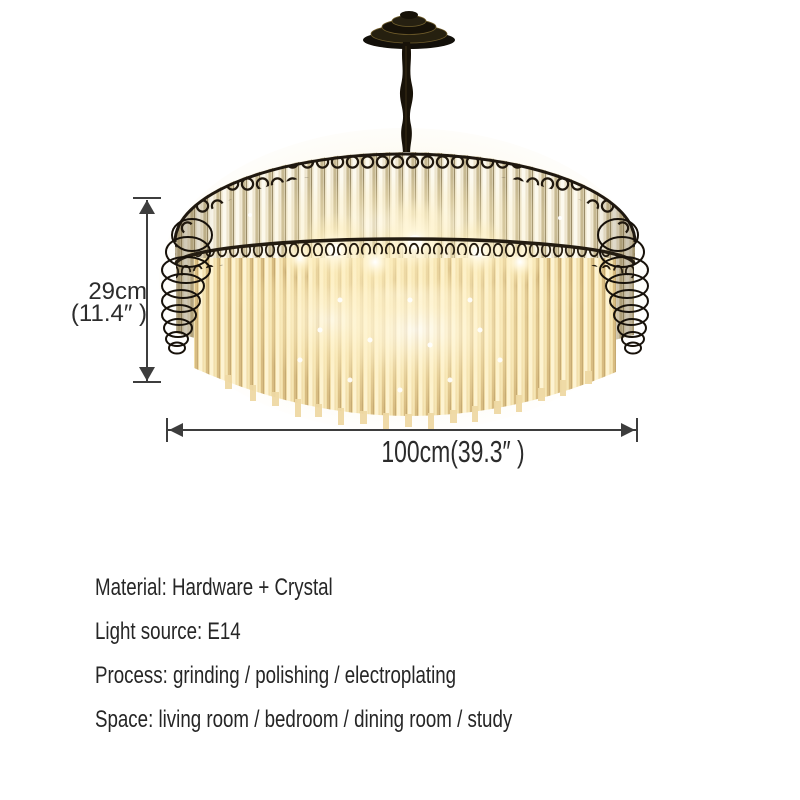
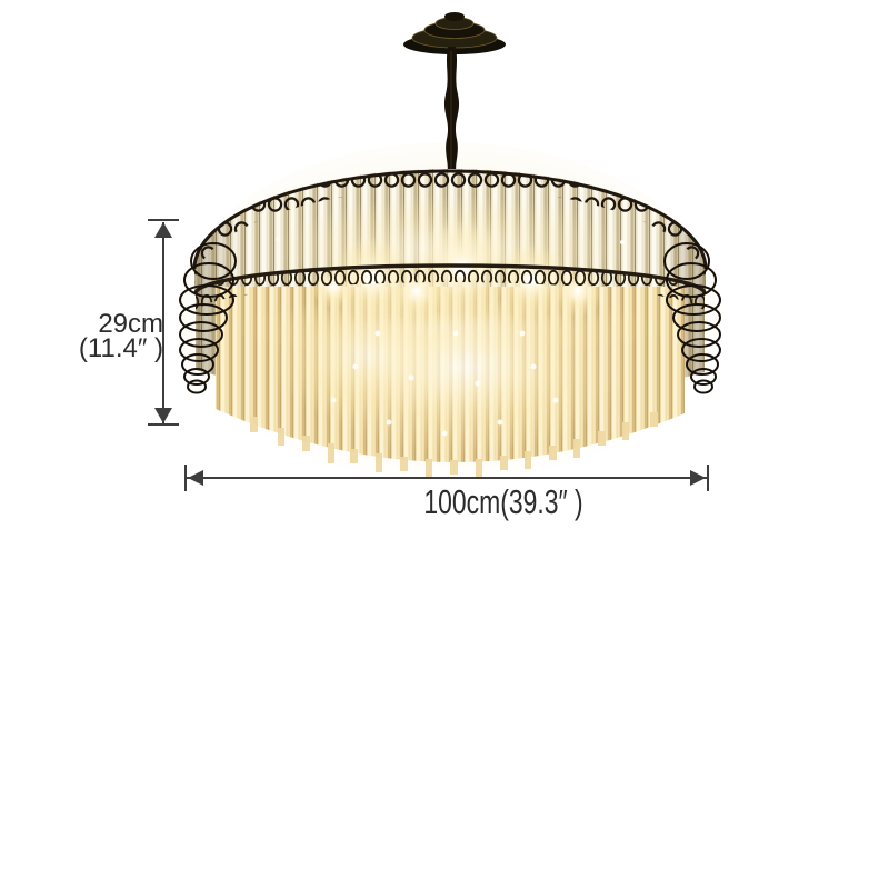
  29cm
  (11.4″ )
  100cm(39.3″ )
- Material: Hardware + Crystal
- Light source: E14
- Process: grinding / polishing / electroplating
- Space: living room / bedroom / dining room / study
